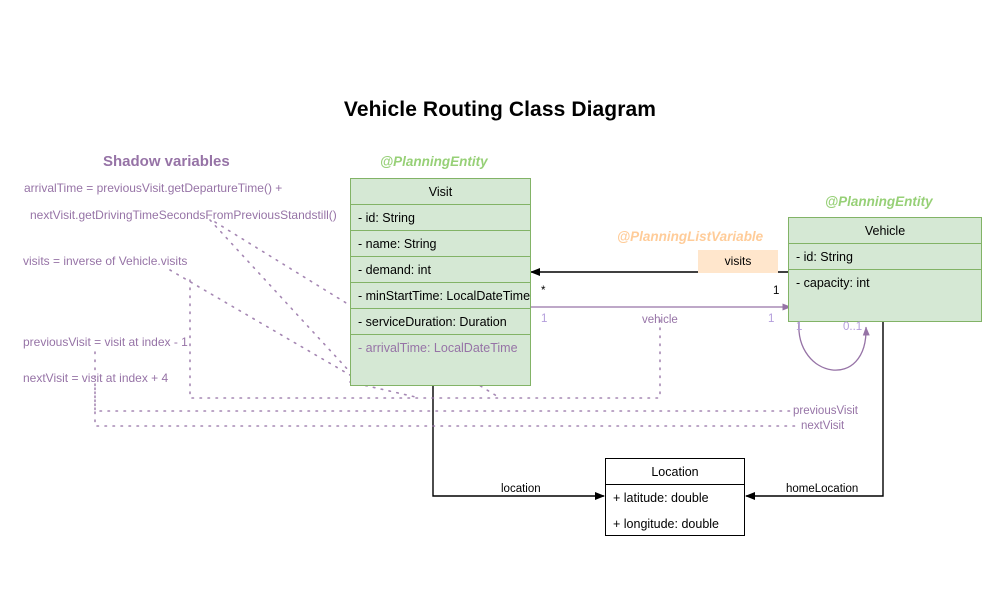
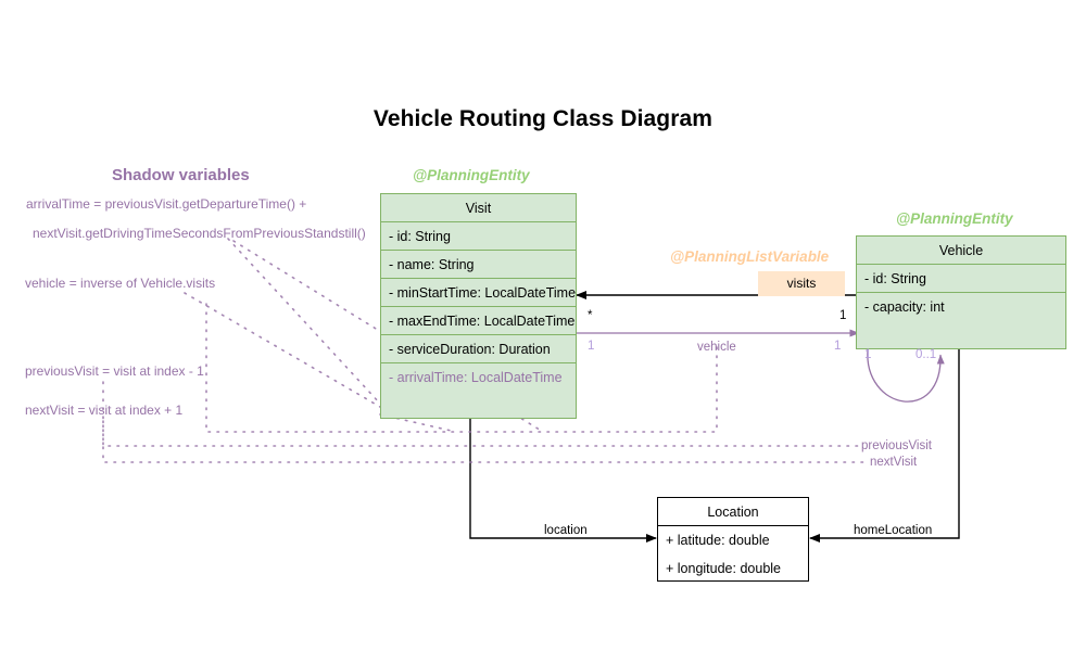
  Vehicle Routing Class Diagram
  Shadow variables
  arrivalTime = previousVisit.getDepartureTime() +
  nextVisit.getDrivingTimeSecondsFromPreviousStandstill()
- visits = inverse of Vehicle.visits
+ vehicle = inverse of Vehicle.visits
  previousVisit = visit at index - 1
- nextVisit = visit at index + 4
+ nextVisit = visit at index + 1
  @PlanningEntity
  Visit
  - id: String
  - name: String
- - demand: int
  - minStartTime: LocalDateTime
+ - maxEndTime: LocalDateTime
  - serviceDuration: Duration
  - arrivalTime: LocalDateTime
  @PlanningEntity
  Vehicle
  - id: String
  - capacity: int
  Location
  + latitude: double
  + longitude: double
  @PlanningListVariable
  visits
  *
  1
  vehicle
  1
  1
  1
  0..1
  previousVisit
  nextVisit
  location
  homeLocation
